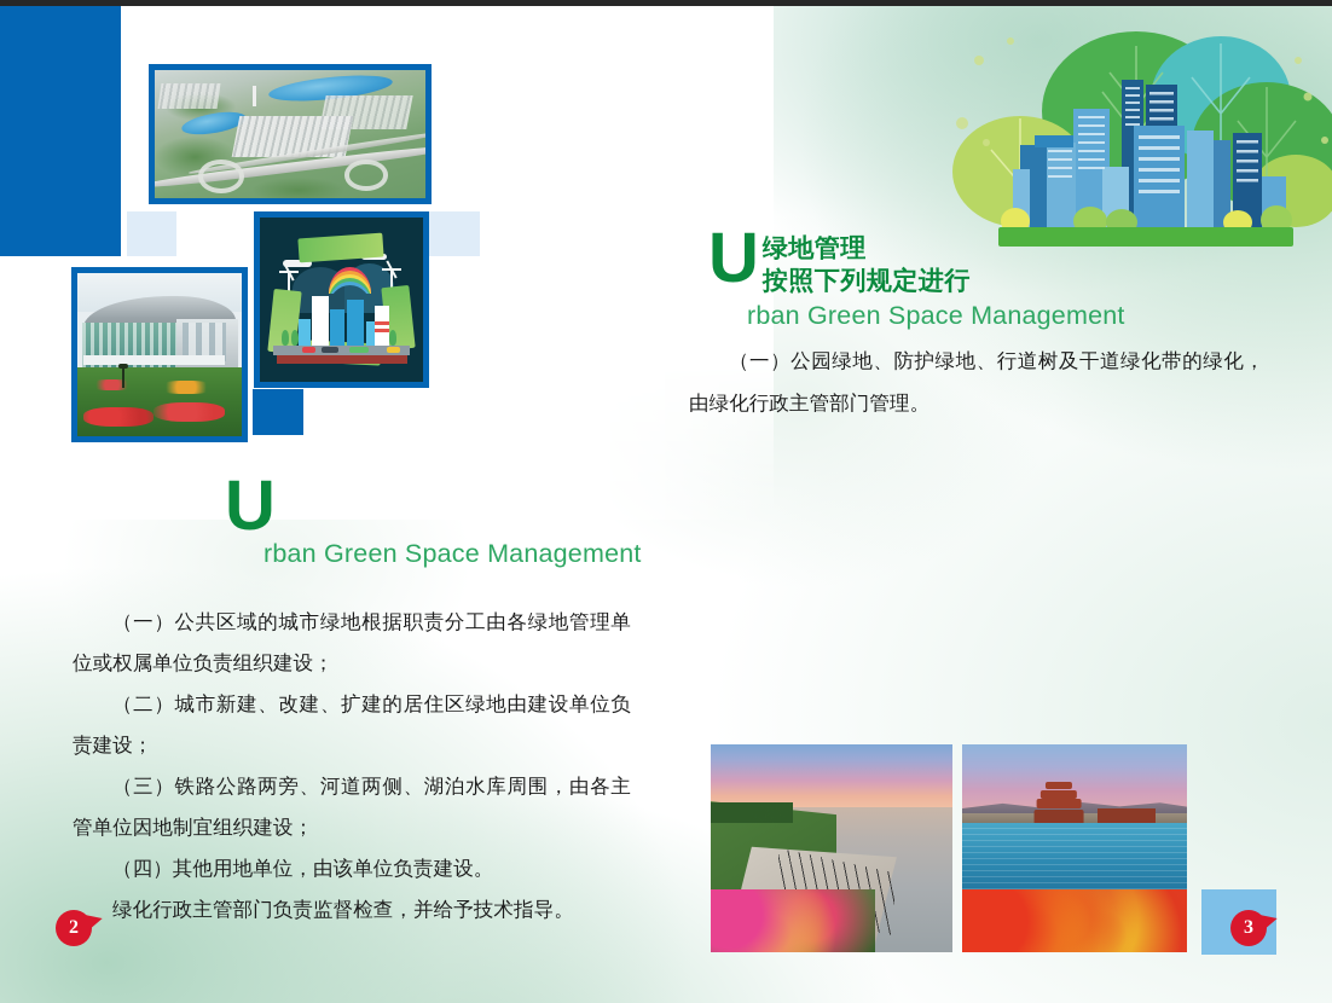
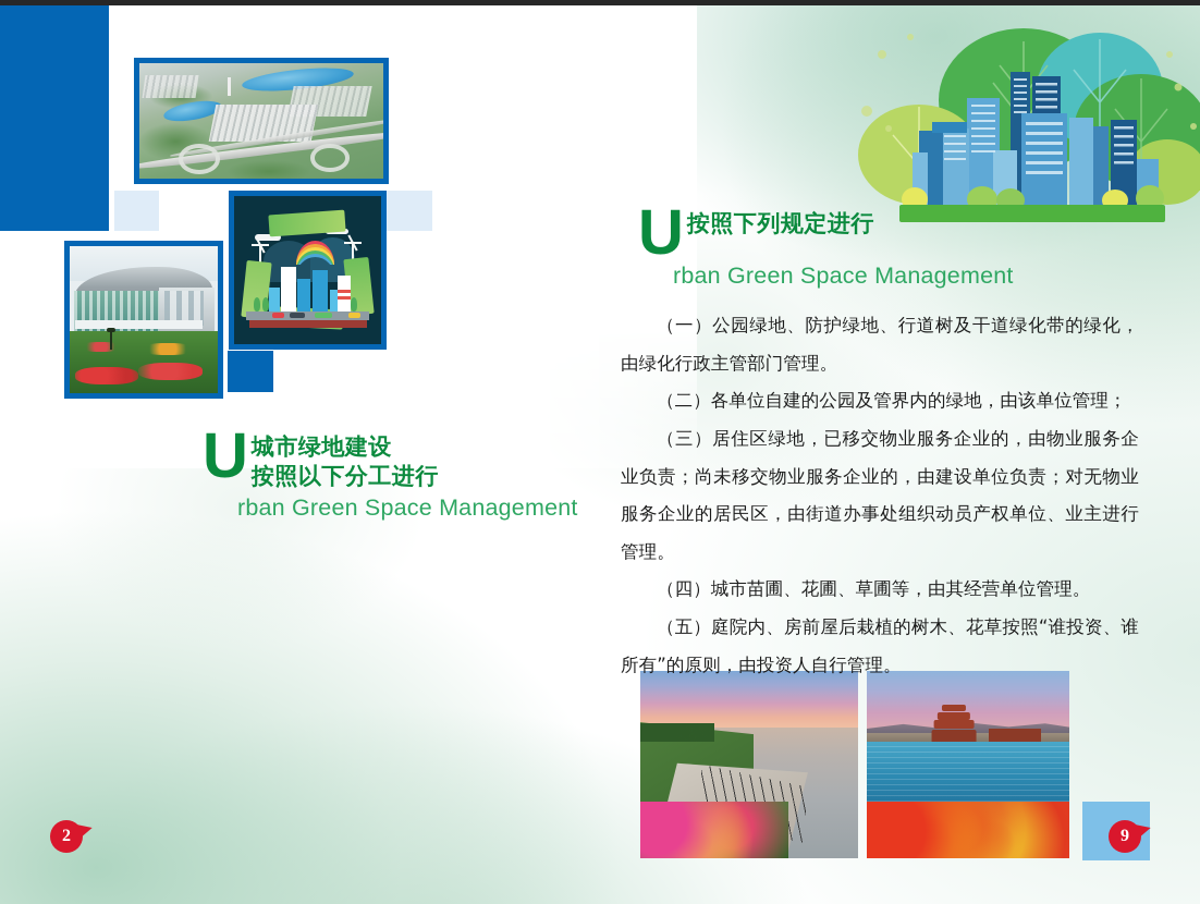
  U
+ 城市绿地建设
+ 按照以下分工进行
  rban Green Space Management
- （一）公共区域的城市绿地根据职责分工由各绿地管理单位或权属单位负责组织建设；
- （二）城市新建、改建、扩建的居住区绿地由建设单位负责建设；
- （三）铁路公路两旁、河道两侧、湖泊水库周围，由各主管单位因地制宜组织建设；
- （四）其他用地单位，由该单位负责建设。
- 绿化行政主管部门负责监督检查，并给予技术指导。
  U
- 绿地管理
  按照下列规定进行
  rban Green Space Management
  （一）公园绿地、防护绿地、行道树及干道绿化带的绿化，由绿化行政主管部门管理。
+ （二）各单位自建的公园及管界内的绿地，由该单位管理；
+ （三）居住区绿地，已移交物业服务企业的，由物业服务企业负责；尚未移交物业服务企业的，由建设单位负责；对无物业服务企业的居民区，由街道办事处组织动员产权单位、业主进行管理。
+ （四）城市苗圃、花圃、草圃等，由其经营单位管理。
+ （五）庭院内、房前屋后栽植的树木、花草按照“谁投资、谁所有”的原则，由投资人自行管理。
  2
- 3
+ 9
